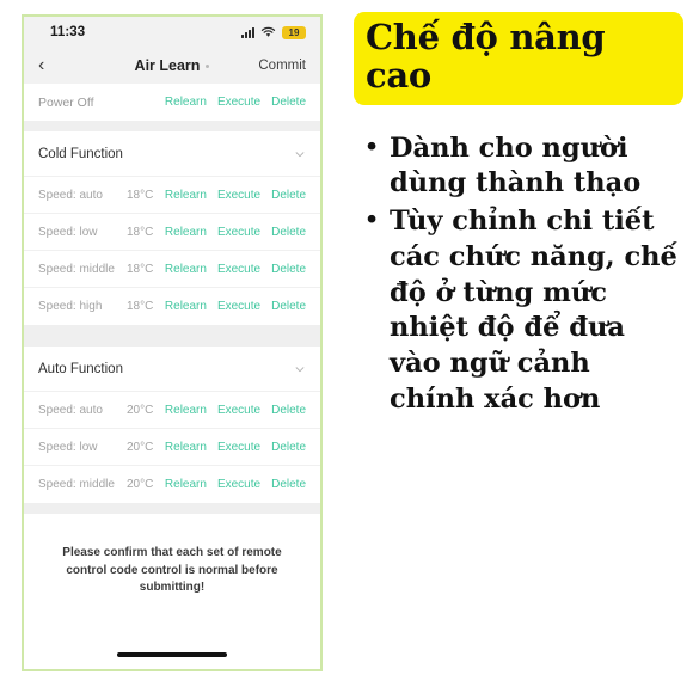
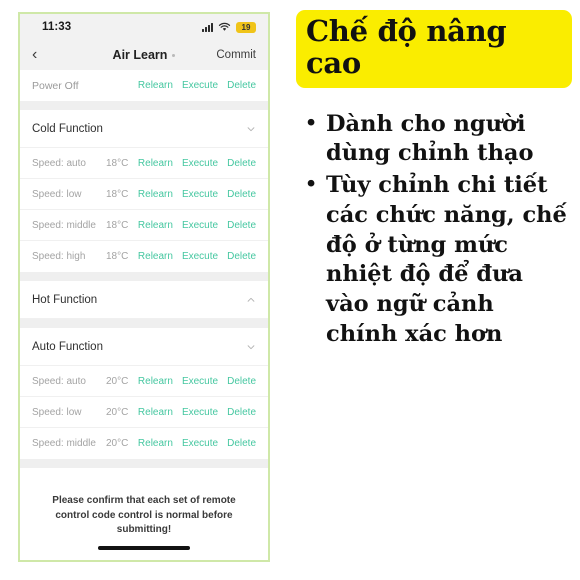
  11:33
  19
  ‹
  Air Learn
  Commit
  Power Off
  Relearn
  Execute
  Delete
  Cold Function
  Speed: auto
  18°C
  Relearn
  Execute
  Delete
  Speed: low
  18°C
  Relearn
  Execute
  Delete
  Speed: middle
  18°C
  Relearn
  Execute
  Delete
  Speed: high
  18°C
  Relearn
  Execute
  Delete
+ Hot Function
  Auto Function
  Speed: auto
  20°C
  Relearn
  Execute
  Delete
  Speed: low
  20°C
  Relearn
  Execute
  Delete
  Speed: middle
  20°C
  Relearn
  Execute
  Delete
  Please confirm that each set of remote control code control is normal before submitting!
  Chế độ nâng cao
- Dành cho người dùng thành thạo
+ Dành cho người dùng chỉnh thạo
  Tùy chỉnh chi tiết các chức năng, chế độ ở từng mức nhiệt độ để đưa vào ngữ cảnh chính xác hơn
